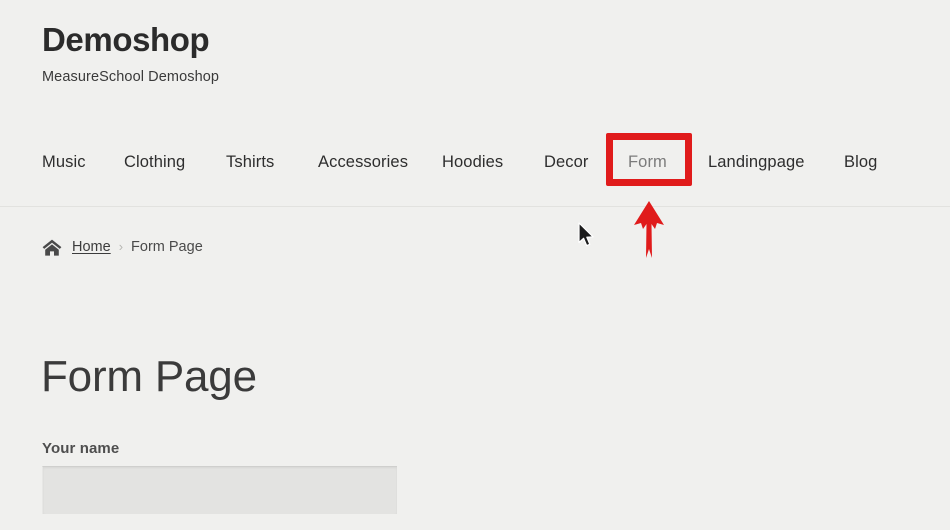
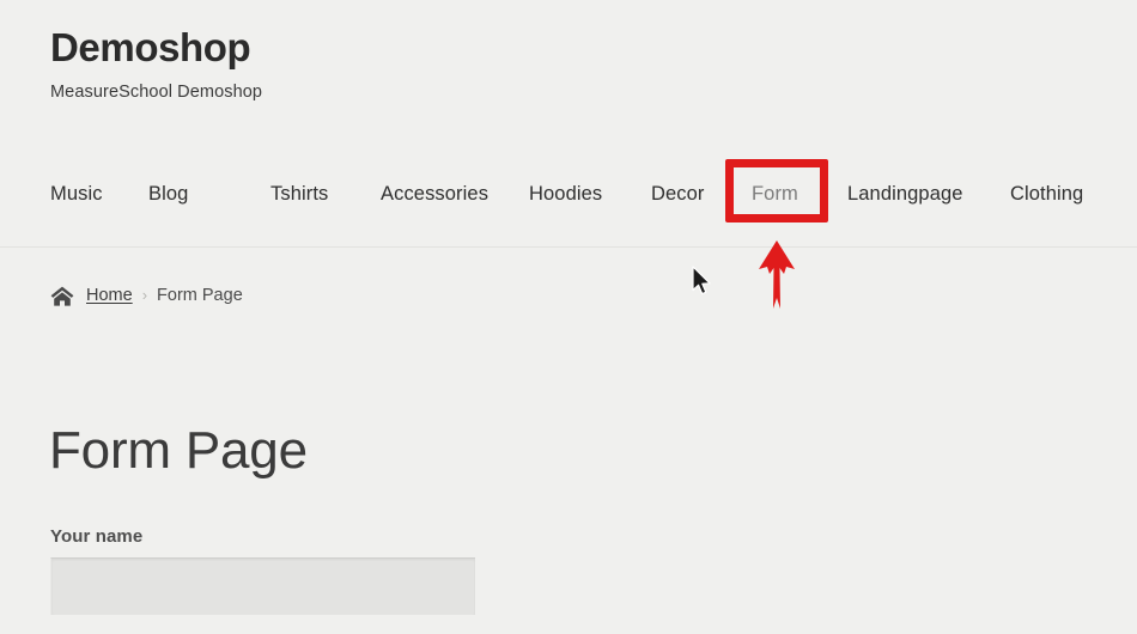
  Demoshop
  MeasureSchool Demoshop
  Music
- Clothing
+ Blog
  Tshirts
  Accessories
  Hoodies
  Decor
  Form
  Landingpage
- Blog
+ Clothing
  Home
  ›
  Form Page
  Form Page
  Your name
